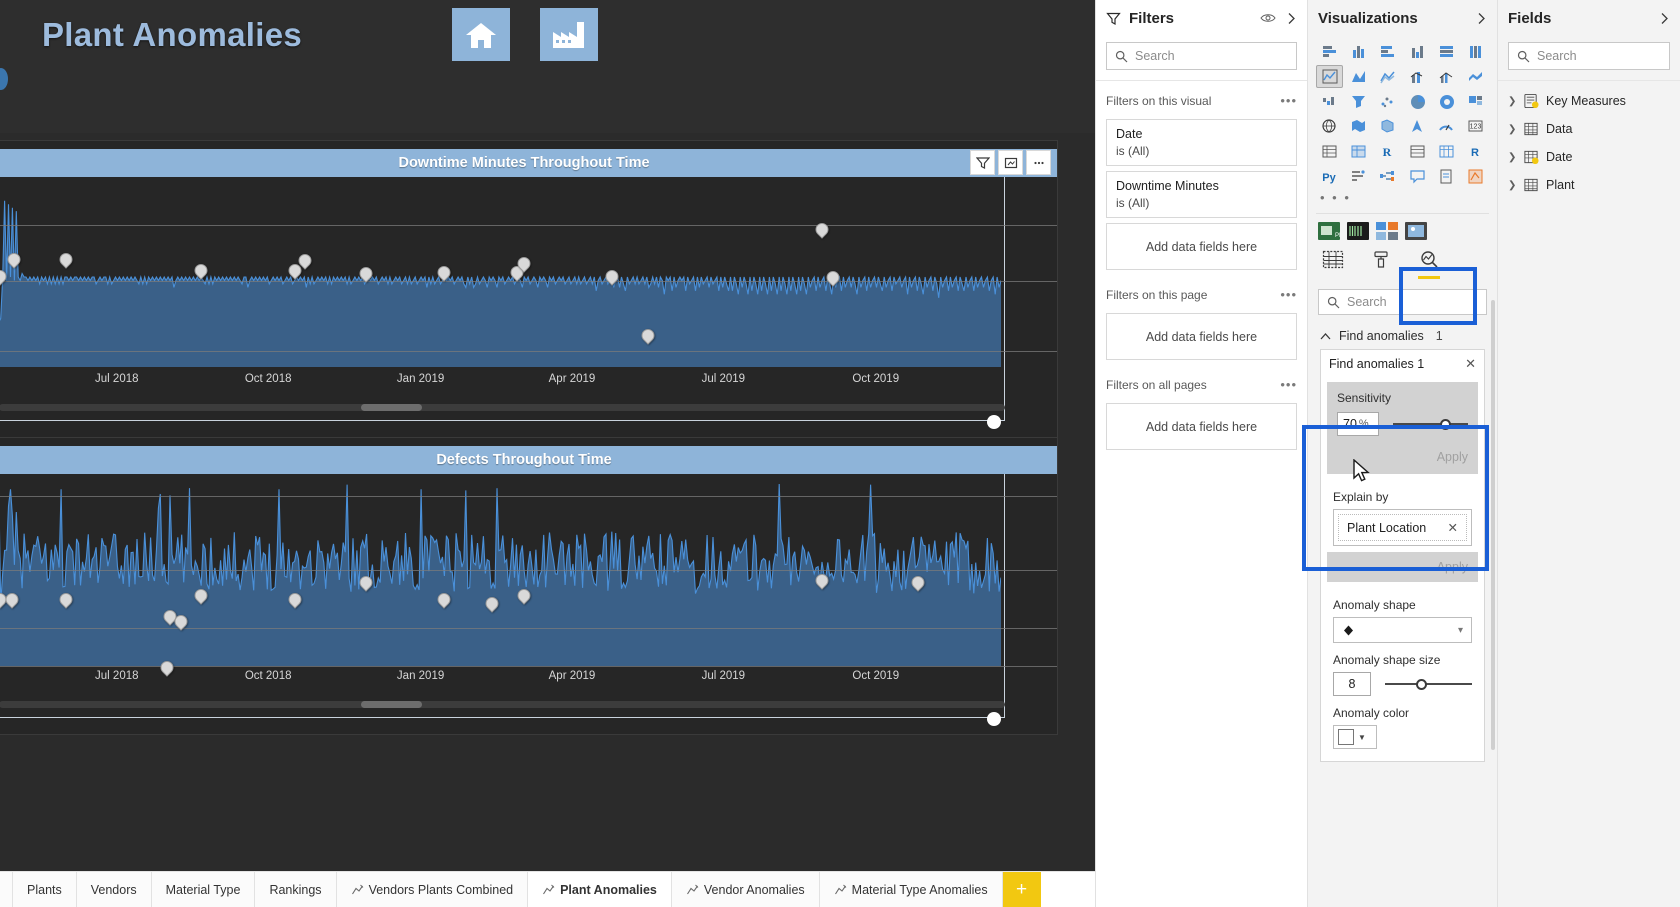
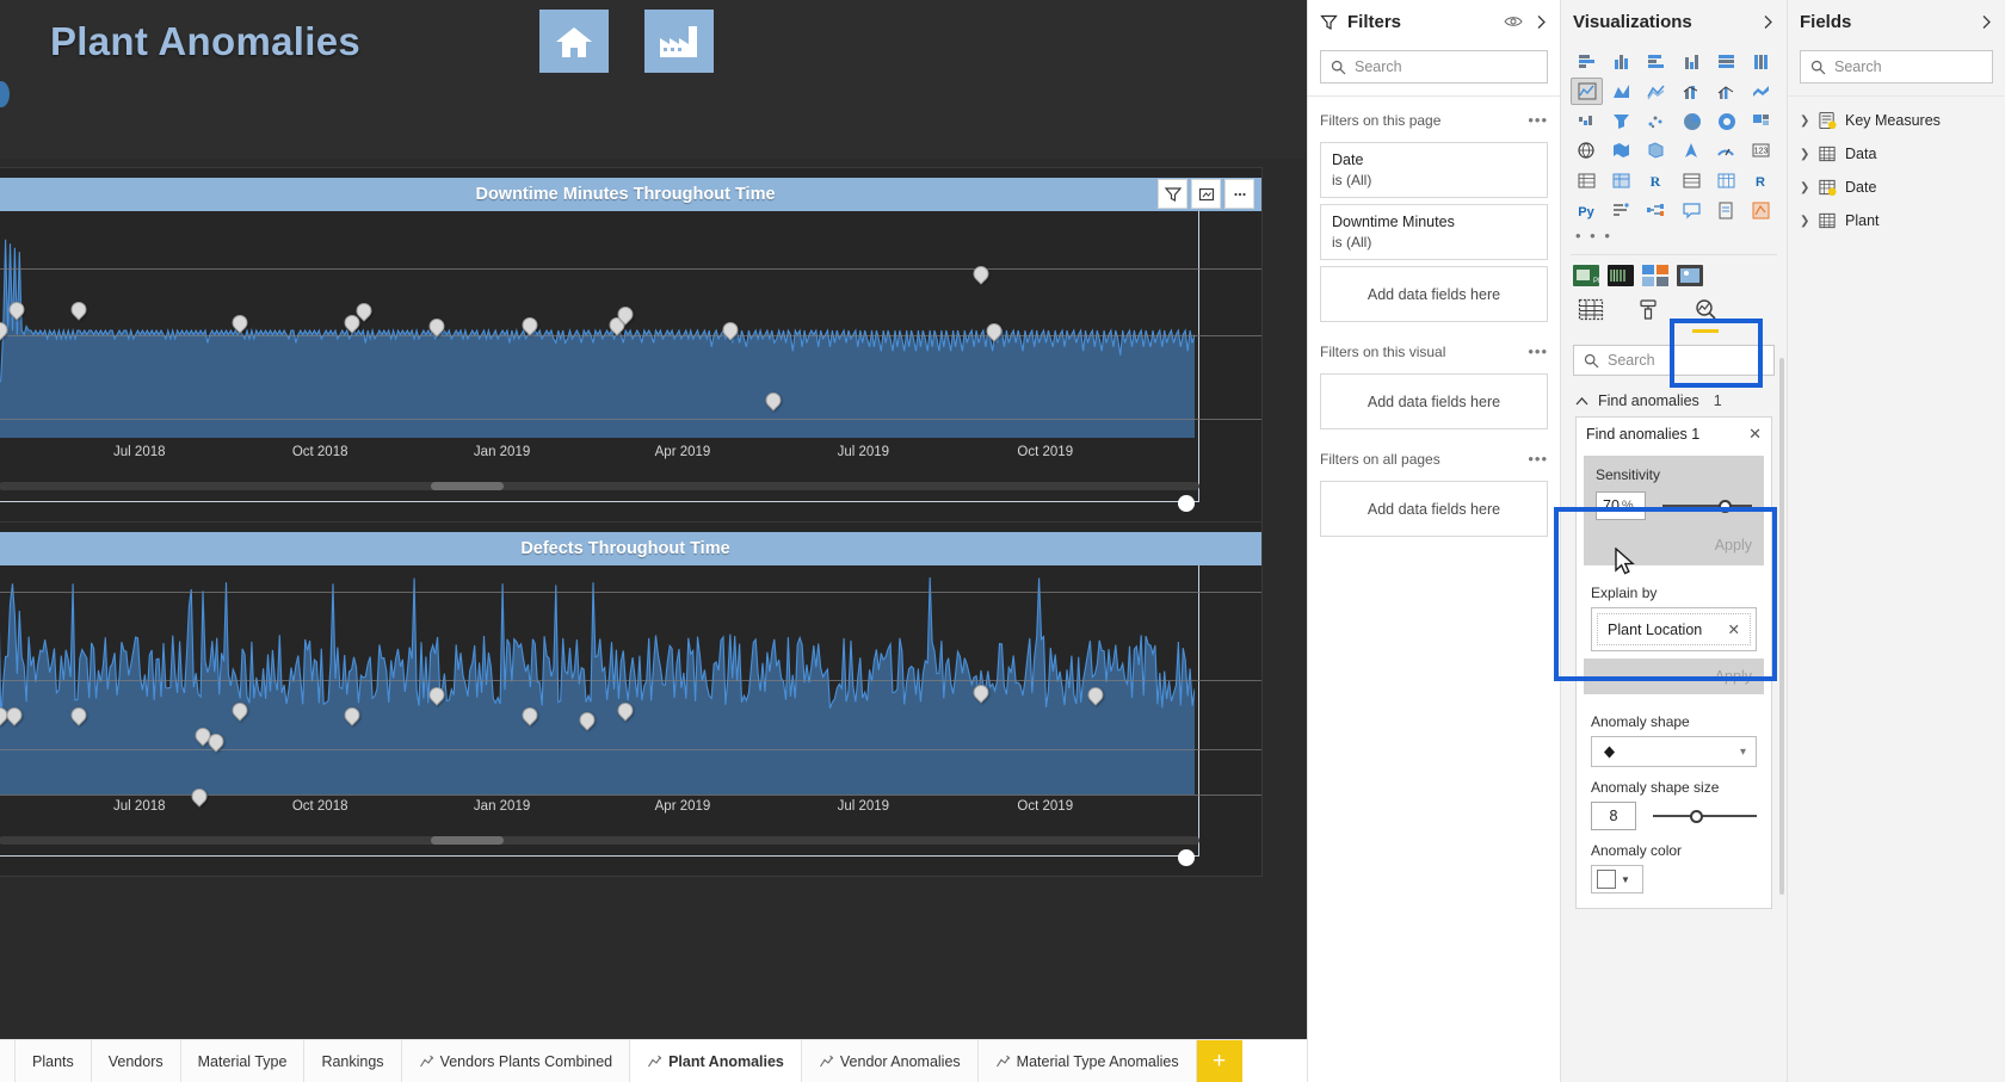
  Plant Anomalies
  Downtime Minutes Throughout Time
  Jul 2018
  Oct 2018
  Jan 2019
  Apr 2019
  Jul 2019
  Oct 2019
  Defects Throughout Time
  Jul 2018
  Oct 2018
  Jan 2019
  Apr 2019
  Jul 2019
  Oct 2019
  Plants
  Vendors
  Material Type
  Rankings
  Vendors Plants Combined
  Plant Anomalies
  Vendor Anomalies
  Material Type Anomalies
  +
  Filters
  Search
- Filters on this visual
+ Filters on this page
  •••
  Date
  is (All)
  Downtime Minutes
  is (All)
  Add data fields here
- Filters on this page
+ Filters on this visual
  •••
  Add data fields here
  Filters on all pages
  •••
  Add data fields here
  Visualizations
  R
  R
  Py
  • • •
  Search
  Find anomalies
  1
  Find anomalies 1
  ✕
  Sensitivity
  70
  %
  Apply
  Explain by
  Plant Location
  ✕
  Apply
  Anomaly shape
  ▾
  Anomaly shape size
  8
  Anomaly color
  ▼
  Fields
  Search
  ❯
  Key Measures
  ❯
  Data
  ❯
  Date
  ❯
  Plant
